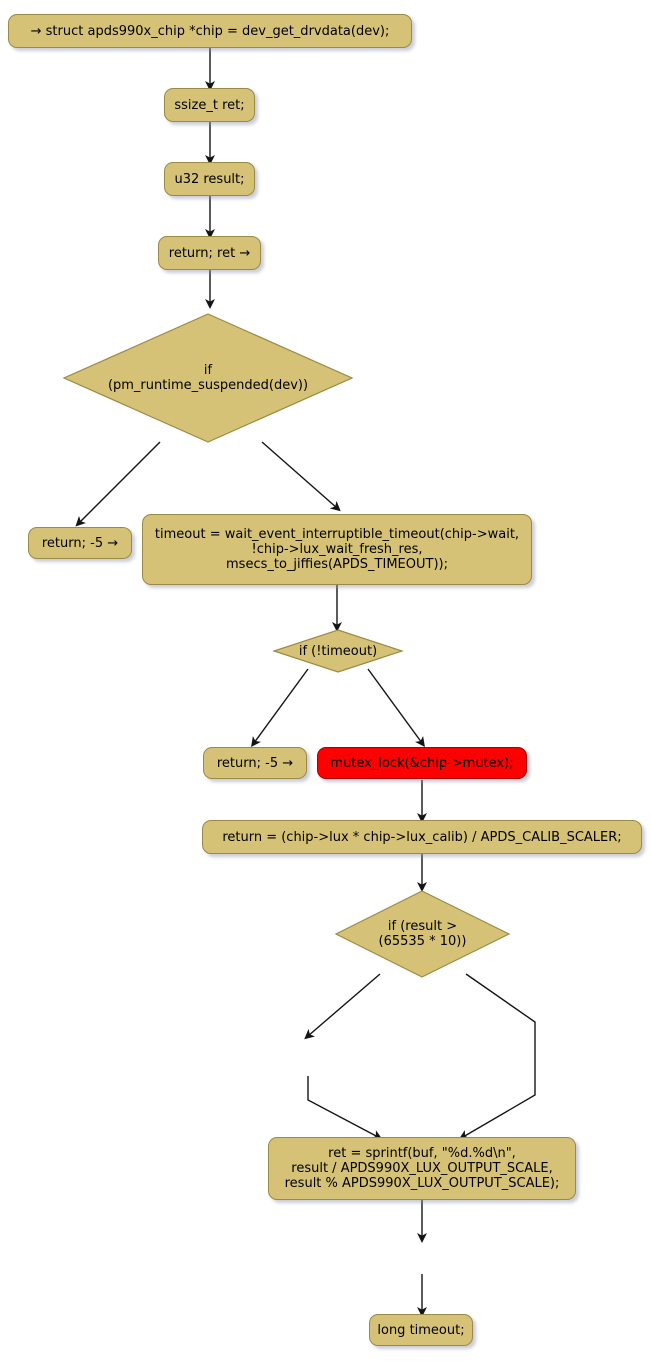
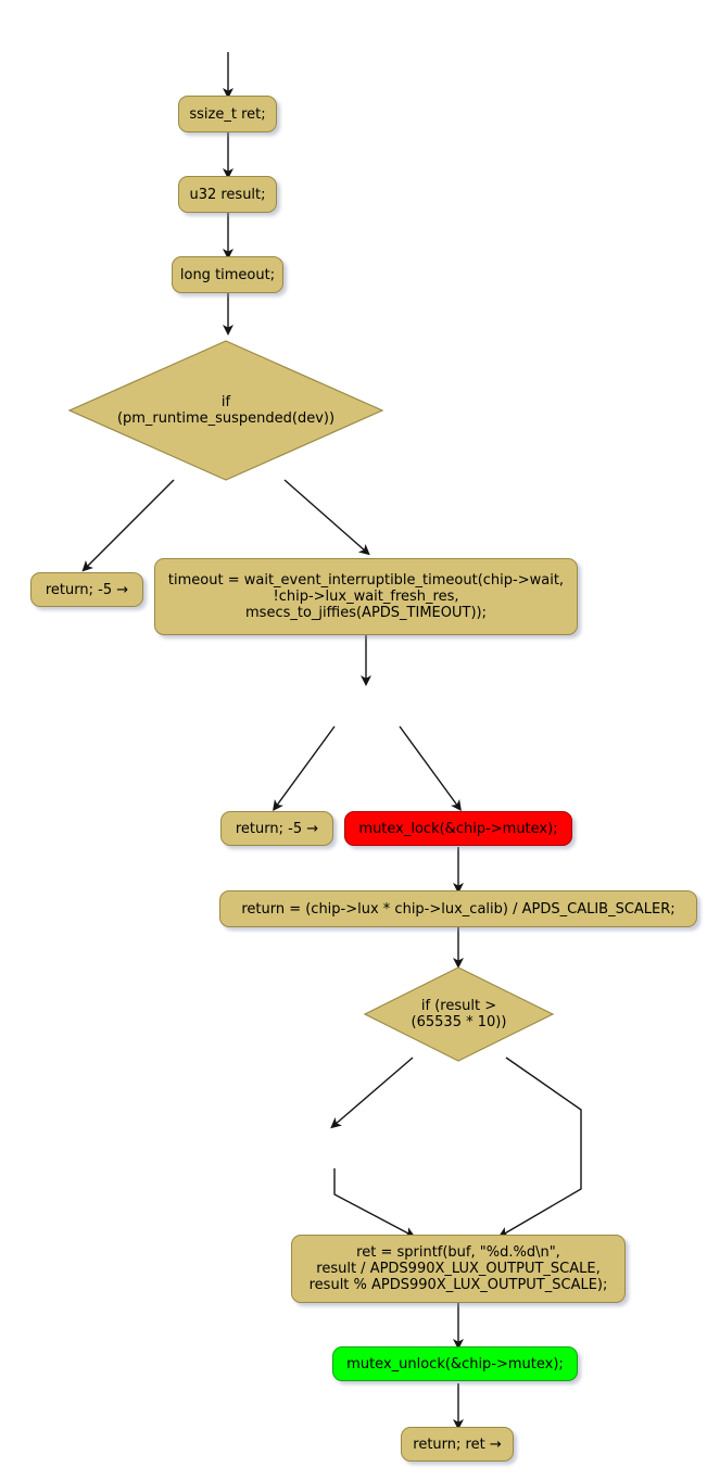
- → struct apds990x_chip *chip = dev_get_drvdata(dev);
  ssize_t ret;
  u32 result;
- return; ret →
+ long timeout;
  if
  (pm_runtime_suspended(dev))
  return; -5 →
  timeout = wait_event_interruptible_timeout(chip->wait,
  !chip->lux_wait_fresh_res,
  msecs_to_jiffies(APDS_TIMEOUT));
- if (!timeout)
  return; -5 →
  mutex_lock(&chip->mutex);
  return = (chip->lux * chip->lux_calib) / APDS_CALIB_SCALER;
  if (result >
  (65535 * 10))
  ret = sprintf(buf, "%d.%d\n",
  result / APDS990X_LUX_OUTPUT_SCALE,
  result % APDS990X_LUX_OUTPUT_SCALE);
+ mutex_unlock(&chip->mutex);
- long timeout;
+ return; ret →
